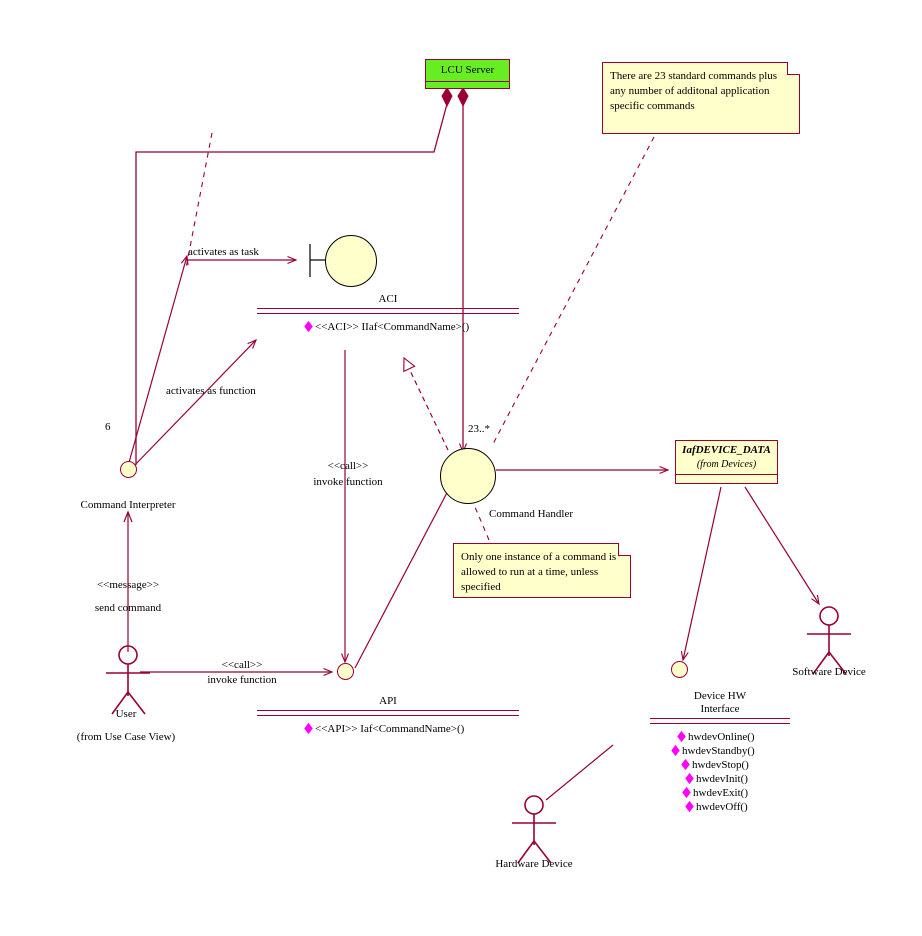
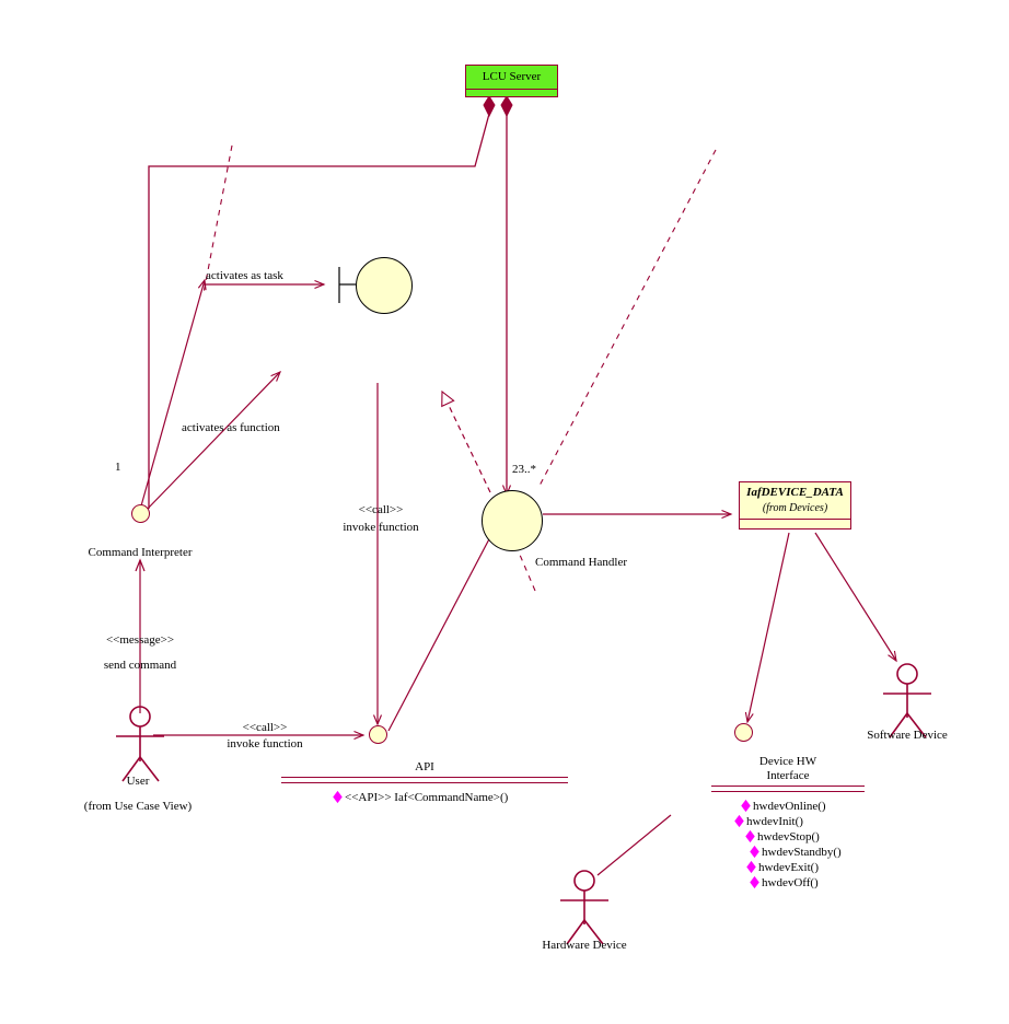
  LCU Server
- There are 23 standard commands plus
- any number of additonal application
- specific commands
- Only one instance of a command is
- allowed to run at a time, unless
- specified
  IafDEVICE_DATA
  (from Devices)
- ACI
- <<ACI>> IIaf<CommandName>()
  API
  <<API>> Iaf<CommandName>()
  Device HW
  Interface
  hwdevOnline()
- hwdevStandby()
+ hwdevInit()
  hwdevStop()
- hwdevInit()
+ hwdevStandby()
  hwdevExit()
  hwdevOff()
  activates as task
  activates as function
- 6
+ 1
  23..*
  <<call>>
  invoke function
  <<message>>
  send command
  <<call>>
  invoke function
  Command Interpreter
  Command Handler
  User
  (from Use Case View)
  Software Device
  Hardware Device
